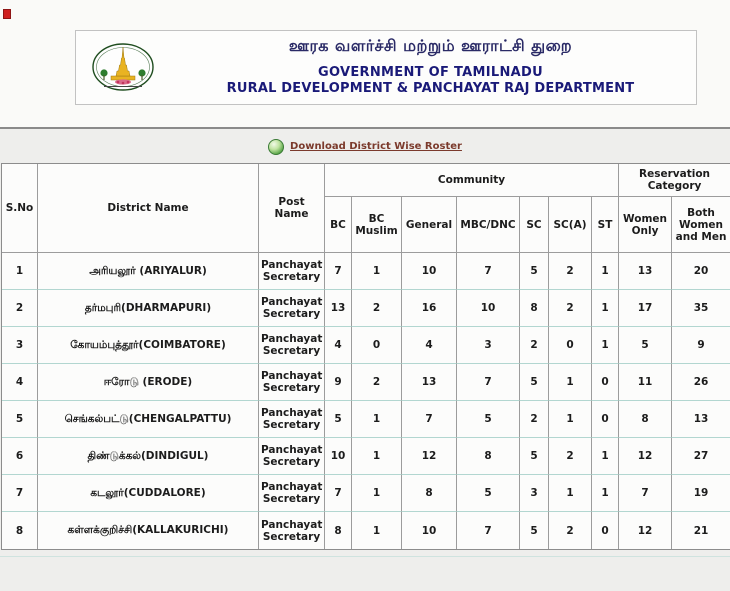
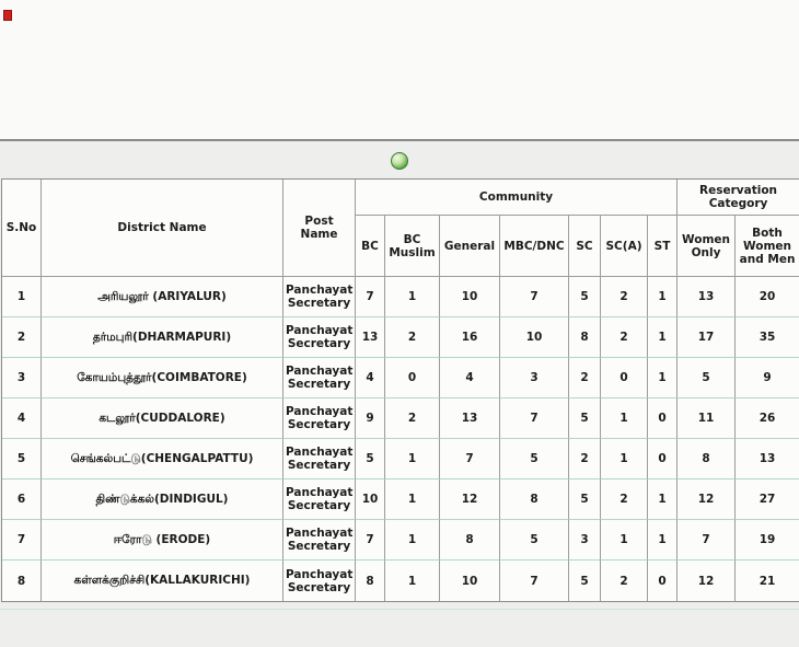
- ஊரக வளர்ச்சி மற்றும் ஊராட்சி துறை
- GOVERNMENT OF TAMILNADU
- RURAL DEVELOPMENT & PANCHAYAT RAJ DEPARTMENT
- Download District Wise Roster
  S.No	District Name	Post Name	Community	Reservation Category
  BC	BC Muslim	General	MBC/DNC	SC	SC(A)	ST	Women Only	Both Women and Men
  1	அரியலூர் (ARIYALUR)	Panchayat Secretary	7	1	10	7	5	2	1	13	20
  2	தர்மபுரி(DHARMAPURI)	Panchayat Secretary	13	2	16	10	8	2	1	17	35
  3	கோயம்புத்தூர்(COIMBATORE)	Panchayat Secretary	4	0	4	3	2	0	1	5	9
- 4	ஈரோடு (ERODE)	Panchayat Secretary	9	2	13	7	5	1	0	11	26
+ 4	கடலூர்(CUDDALORE)	Panchayat Secretary	9	2	13	7	5	1	0	11	26
  5	செங்கல்பட்டு(CHENGALPATTU)	Panchayat Secretary	5	1	7	5	2	1	0	8	13
  6	திண்டுக்கல்(DINDIGUL)	Panchayat Secretary	10	1	12	8	5	2	1	12	27
- 7	கடலூர்(CUDDALORE)	Panchayat Secretary	7	1	8	5	3	1	1	7	19
+ 7	ஈரோடு (ERODE)	Panchayat Secretary	7	1	8	5	3	1	1	7	19
  8	கள்ளக்குறிச்சி(KALLAKURICHI)	Panchayat Secretary	8	1	10	7	5	2	0	12	21
